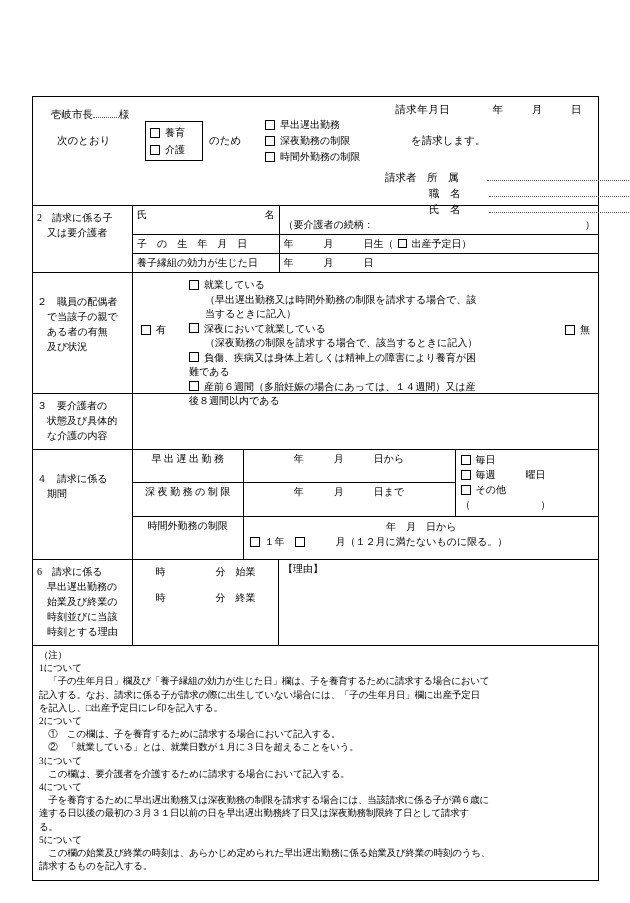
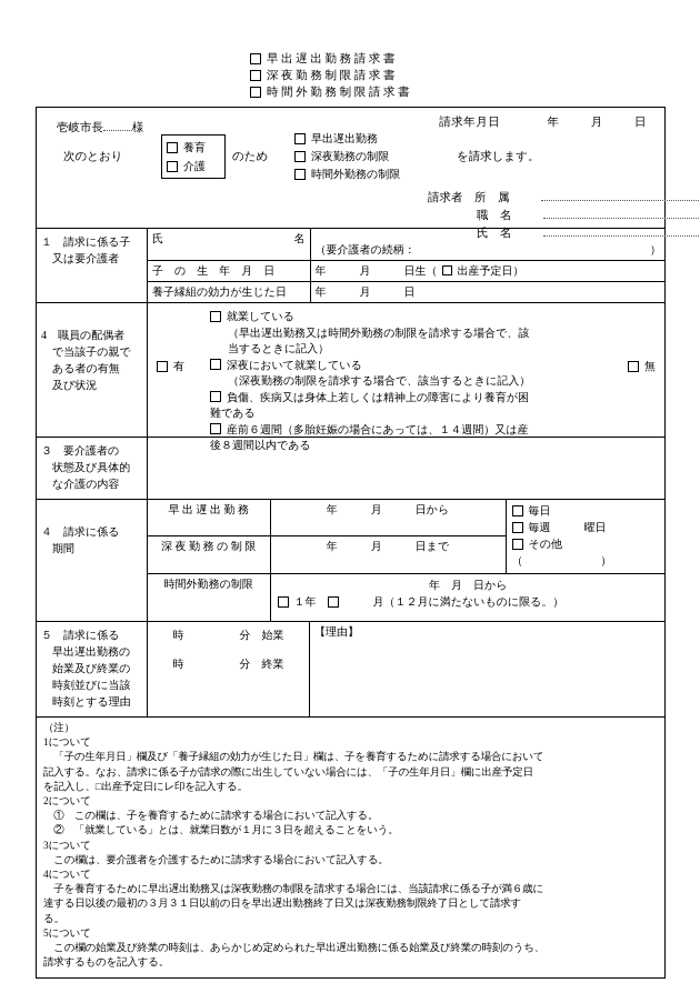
+ 早 出 遅 出 勤 務 請 求 書
+ 深 夜 勤 務 制 限 請 求 書
+ 時 間 外 勤 務 制 限 請 求 書
  壱岐市長 様 請求年月日 年 月 日 次のとおり 養育 介護 のため 早出遅出勤務 深夜勤務の制限 時間外勤務の制限 を請求します。 請求者 所 属 職 名 氏 名
- 2 請求に係る子 又は要介護者
+ １ 請求に係る子 又は要介護者
  氏 名	（要介護者の続柄： ）
  子 の 生 年 月 日	年 月 日生（ 出産予定日）
  養子縁組の効力が生じた日	年 月 日
- ２ 職員の配偶者 で当該子の親で ある者の有無 及び状況	有 無 就業している （早出遅出勤務又は時間外勤務の制限を請求する場合で、該 当するときに記入） 深夜において就業している （深夜勤務の制限を請求する場合で、該当するときに記入） 負傷、疾病又は身体上若しくは精神上の障害により養育が困 難である 産前６週間（多胎妊娠の場合にあっては、１４週間）又は産 後８週間以内である
+ 4 職員の配偶者 で当該子の親で ある者の有無 及び状況	有 無 就業している （早出遅出勤務又は時間外勤務の制限を請求する場合で、該 当するときに記入） 深夜において就業している （深夜勤務の制限を請求する場合で、該当するときに記入） 負傷、疾病又は身体上若しくは精神上の障害により養育が困 難である 産前６週間（多胎妊娠の場合にあっては、１４週間）又は産 後８週間以内である
  ３ 要介護者の 状態及び具体的 な介護の内容
  ４ 請求に係る 期間
  早 出 遅 出 勤 務	年 月 日から	毎日 毎週 曜日 その他（ ）
  深 夜 勤 務 の 制 限	年 月 日まで
  時間外勤務の制限	年 月 日から １年 月（１２月に満たないものに限る。）
- 6 請求に係る 早出遅出勤務の 始業及び終業の 時刻並びに当該 時刻とする理由	時 分 始業 時 分 終業	【理由】
+ ５ 請求に係る 早出遅出勤務の 始業及び終業の 時刻並びに当該 時刻とする理由	時 分 始業 時 分 終業	【理由】
  （注） 1について 「子の生年月日」欄及び「養子縁組の効力が生じた日」欄は、子を養育するために請求する場合において 記入する。なお、請求に係る子が請求の際に出生していない場合には、「子の生年月日」欄に出産予定日 を記入し、□出産予定日にレ印を記入する。 2について ① この欄は、子を養育するために請求する場合において記入する。 ② 「就業している」とは、就業日数が１月に３日を超えることをいう。 3について この欄は、要介護者を介護するために請求する場合において記入する。 4について 子を養育するために早出遅出勤務又は深夜勤務の制限を請求する場合には、当該請求に係る子が満６歳に 達する日以後の最初の３月３１日以前の日を早出遅出勤務終了日又は深夜勤務制限終了日として請求す る。 5について この欄の始業及び終業の時刻は、あらかじめ定められた早出遅出勤務に係る始業及び終業の時刻のうち、 請求するものを記入する。
